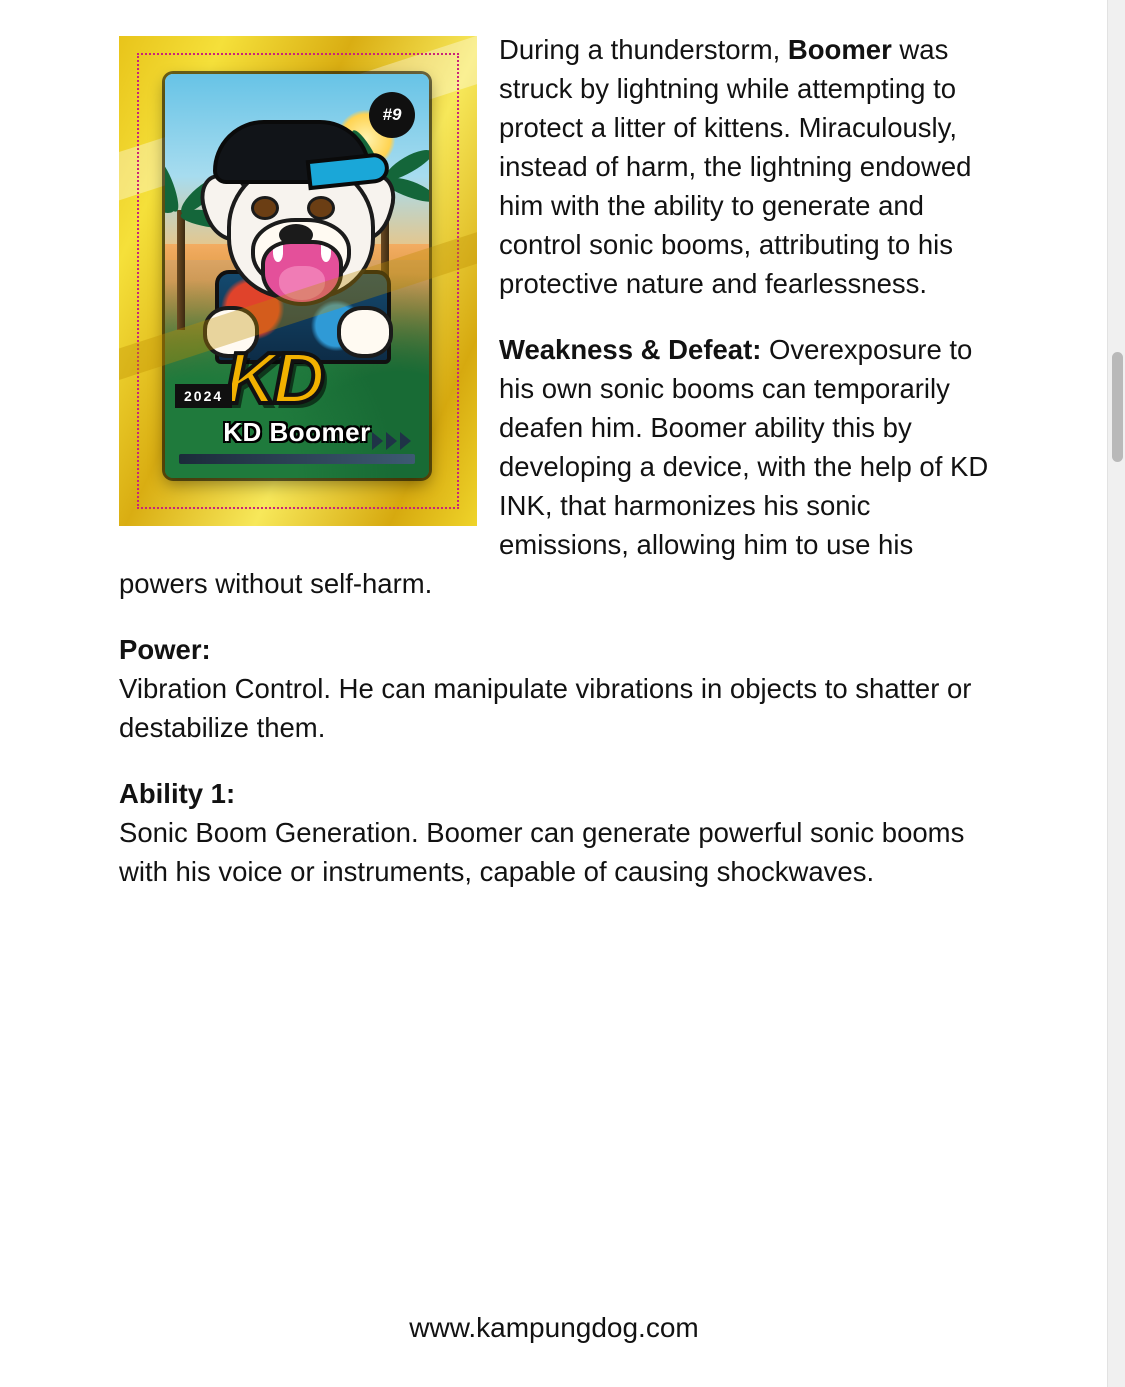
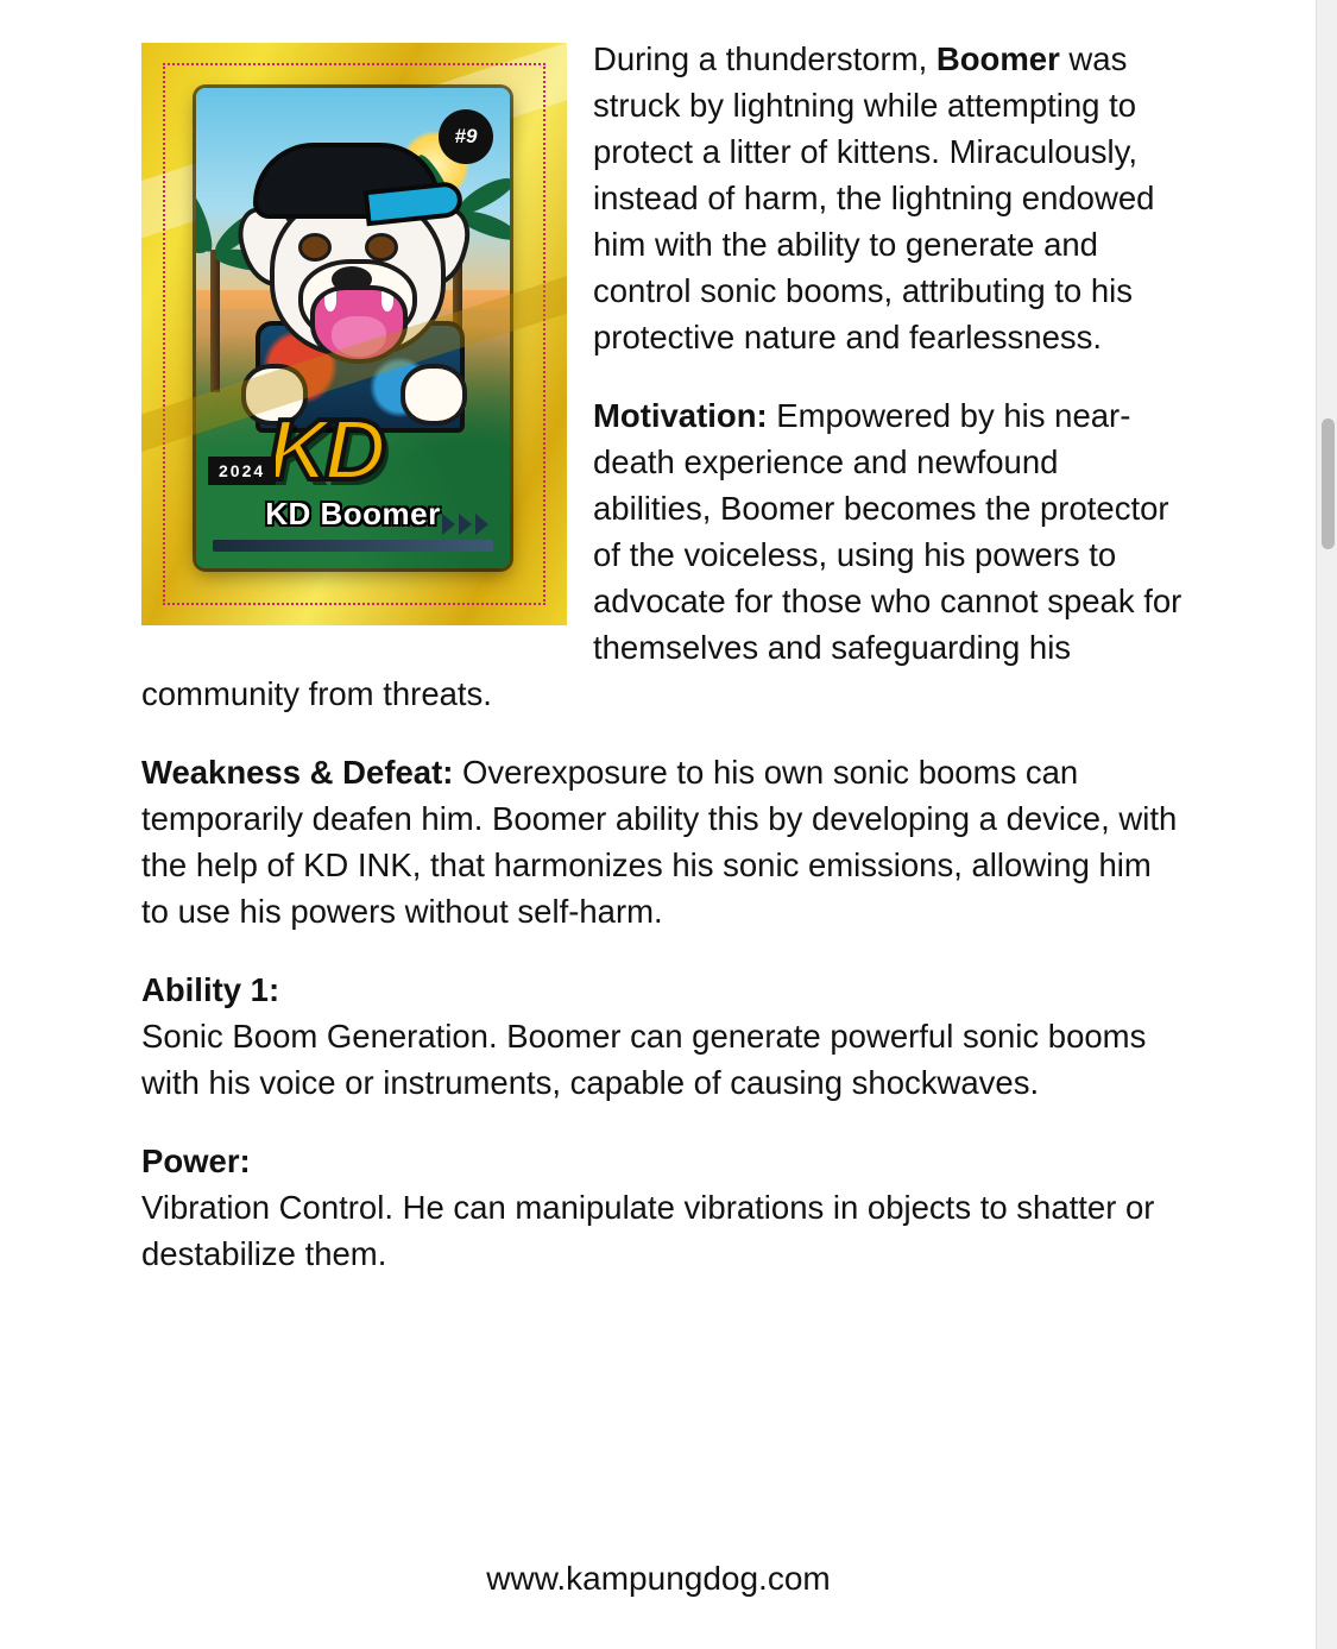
  #9
  KD
  2024
  KD Boomer
  During a thunderstorm, Boomer was struck by lightning while attempting to protect a litter of kittens. Miraculously, instead of harm, the lightning endowed him with the ability to generate and control sonic booms, attributing to his protective nature and fearlessness.
+ Motivation: Empowered by his near-death experience and newfound abilities, Boomer becomes the protector of the voiceless, using his powers to advocate for those who cannot speak for themselves and safeguarding his community from threats.
  Weakness & Defeat: Overexposure to his own sonic booms can temporarily deafen him. Boomer ability this by developing a device, with the help of KD INK, that harmonizes his sonic emissions, allowing him to use his powers without self-harm.
- Power:
+ Ability 1:
- Vibration Control. He can manipulate vibrations in objects to shatter or destabilize them.
+ Sonic Boom Generation. Boomer can generate powerful sonic booms with his voice or instruments, capable of causing shockwaves.
- Ability 1:
+ Power:
- Sonic Boom Generation. Boomer can generate powerful sonic booms with his voice or instruments, capable of causing shockwaves.
+ Vibration Control. He can manipulate vibrations in objects to shatter or destabilize them.
  www.kampungdog.com
